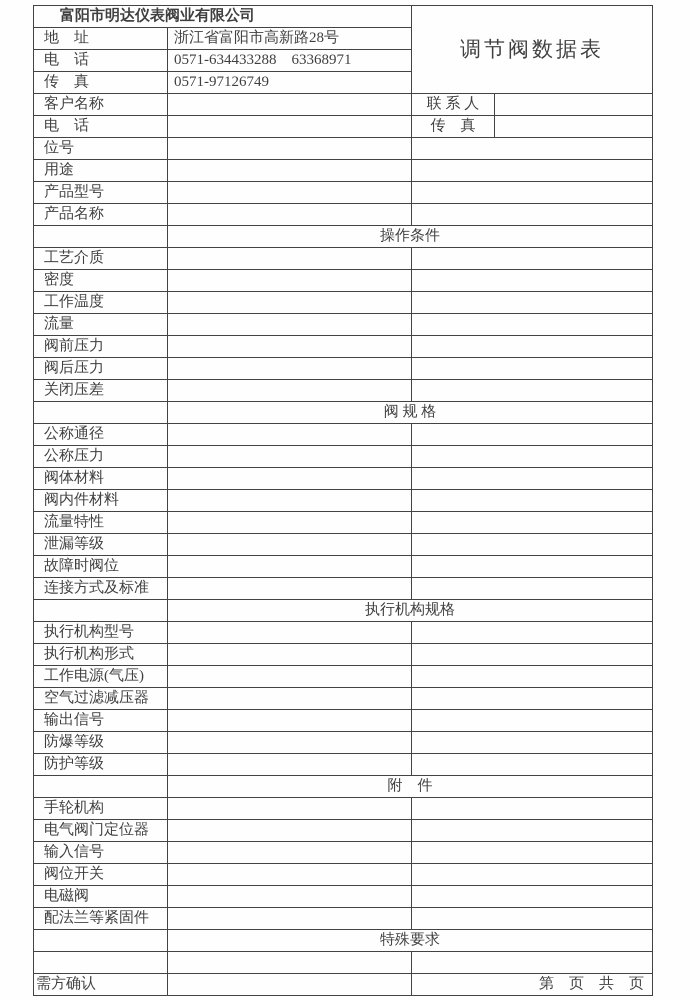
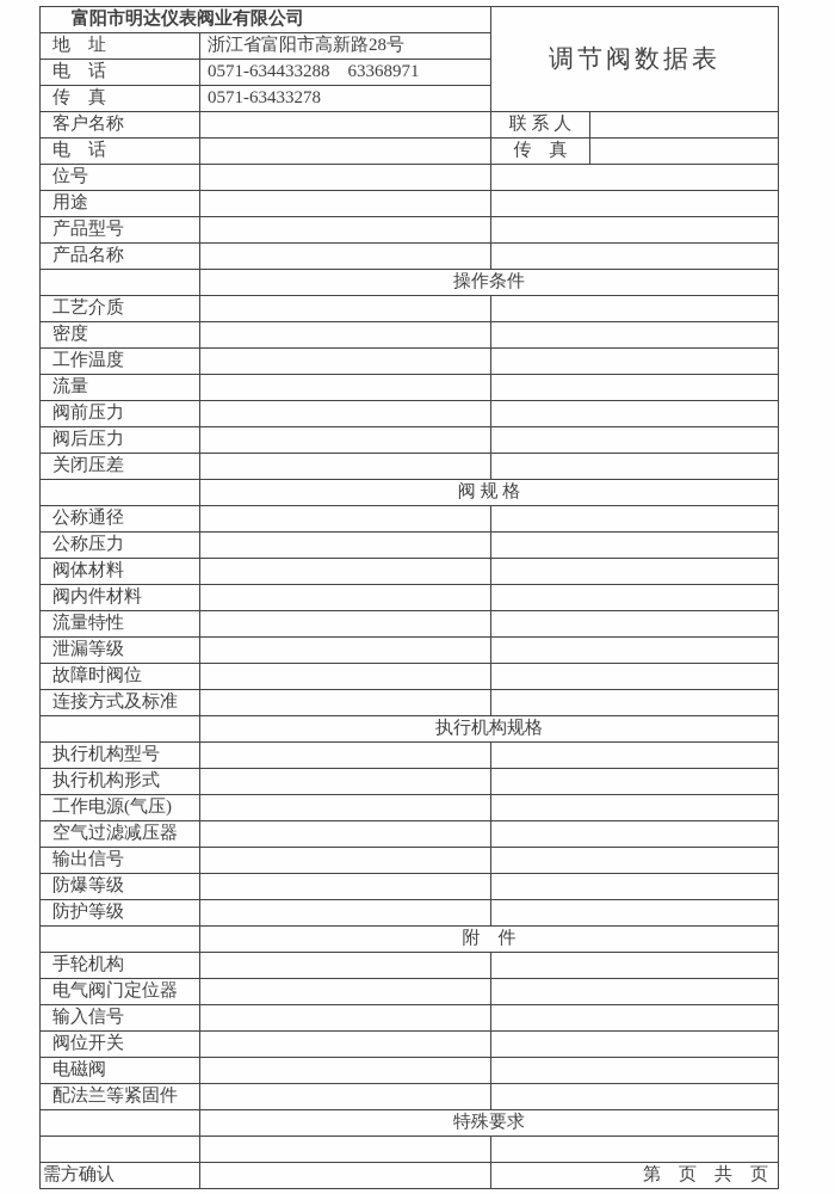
  富阳市明达仪表阀业有限公司	调节阀数据表
  地 址	浙江省富阳市高新路28号
  电 话	0571-634433288 63368971
- 传 真	0571-97126749
+ 传 真	0571-63433278
  客户名称		联 系 人
  电 话		传 真
  位号
  用途
  产品型号
  产品名称
  	操作条件
  工艺介质
  密度
  工作温度
  流量
  阀前压力
  阀后压力
  关闭压差
  	阀 规 格
  公称通径
  公称压力
  阀体材料
  阀内件材料
  流量特性
  泄漏等级
  故障时阀位
  连接方式及标准
  	执行机构规格
  执行机构型号
  执行机构形式
  工作电源(气压)
  空气过滤减压器
  输出信号
  防爆等级
  防护等级
  	附 件
  手轮机构
  电气阀门定位器
  输入信号
  阀位开关
  电磁阀
  配法兰等紧固件
  	特殊要求
  需方确认		第 页 共 页
